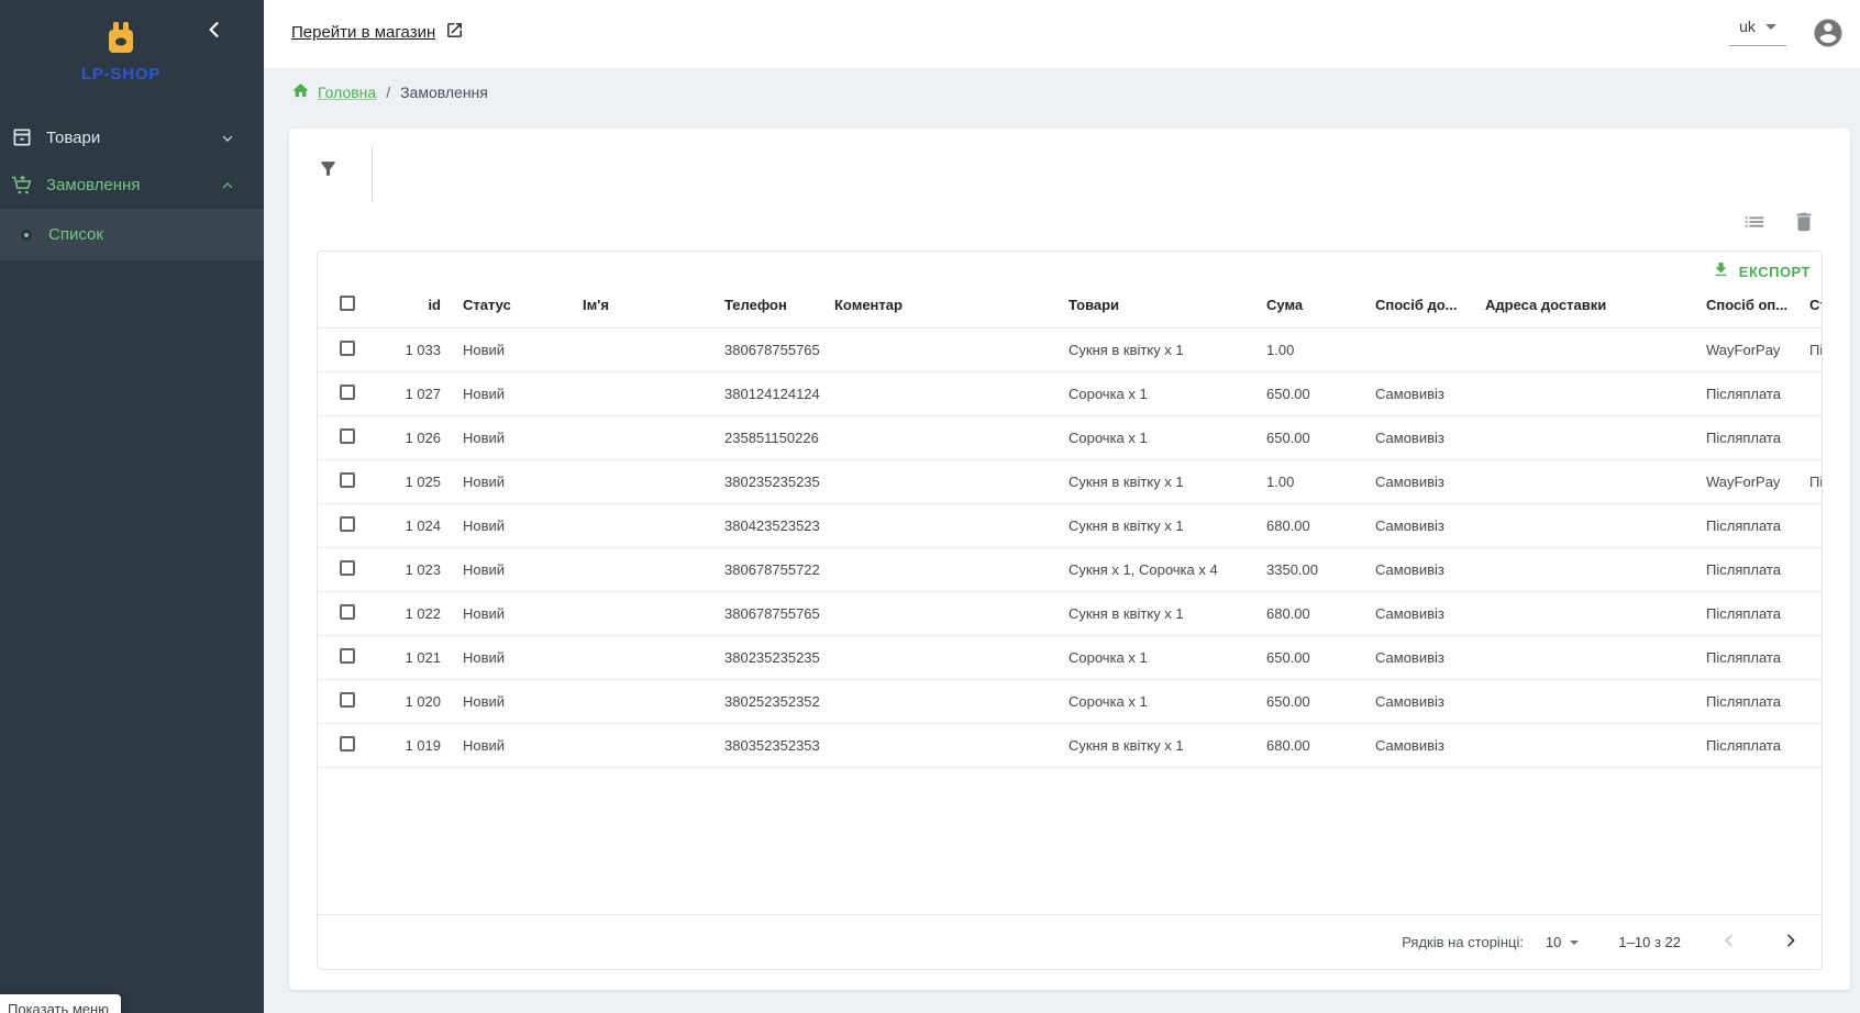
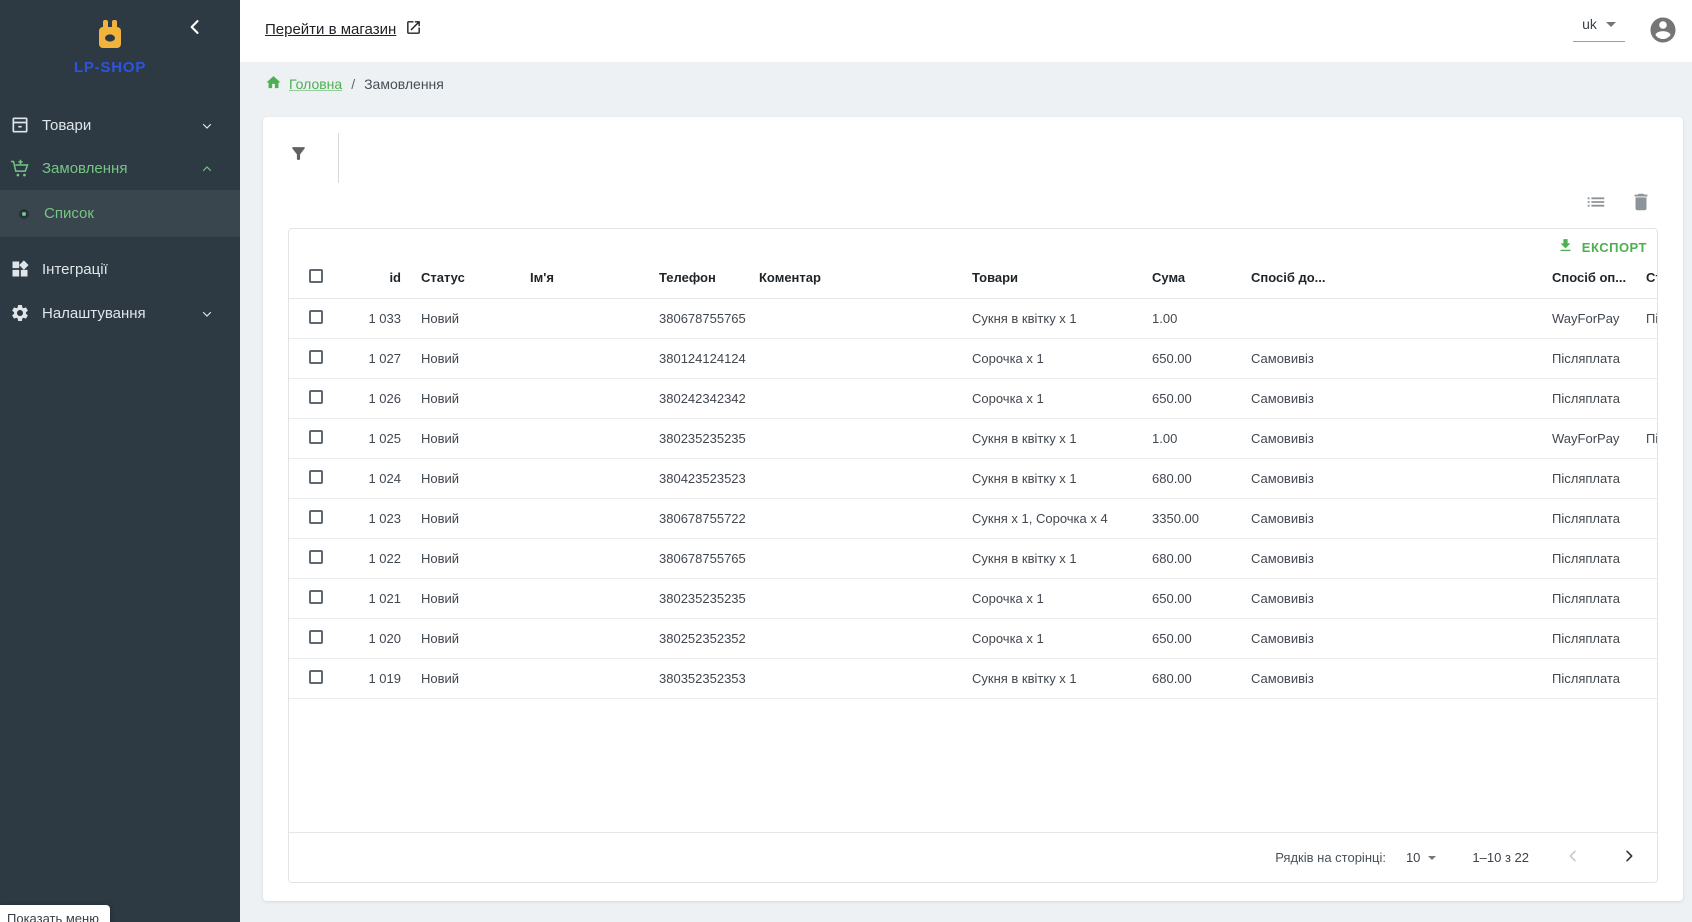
  LP-SHOP
  Товари
  Замовлення
  Список
+ Інтеграції
+ Налаштування
  Перейти в магазин
  uk
  Головна
  /
  Замовлення
  ЕКСПОРТ
  id
  Статус
  Ім'я
  Телефон
  Коментар
  Товари
  Сума
  Спосіб до...
- Адреса доставки
  Спосіб оп...
  1 033
  Новий
  380678755765
  Сукня в квітку x 1
  1.00
  WayForPay
  Пі
  1 027
  Новий
  380124124124
  Сорочка x 1
  650.00
  Самовивіз
  Післяплата
  1 026
  Новий
- 235851150226
+ 380242342342
  Сорочка x 1
  650.00
  Самовивіз
  Післяплата
  1 025
  Новий
  380235235235
  Сукня в квітку x 1
  1.00
  Самовивіз
  WayForPay
  Пі
  1 024
  Новий
  380423523523
  Сукня в квітку x 1
  680.00
  Самовивіз
  Післяплата
  1 023
  Новий
  380678755722
  Сукня x 1, Сорочка x 4
  3350.00
  Самовивіз
  Післяплата
  1 022
  Новий
  380678755765
  Сукня в квітку x 1
  680.00
  Самовивіз
  Післяплата
  1 021
  Новий
  380235235235
  Сорочка x 1
  650.00
  Самовивіз
  Післяплата
  1 020
  Новий
  380252352352
  Сорочка x 1
  650.00
  Самовивіз
  Післяплата
  1 019
  Новий
  380352352353
  Сукня в квітку x 1
  680.00
  Самовивіз
  Післяплата
  Рядків на сторінці:
  10
  1–10 з 22
  Показать меню
